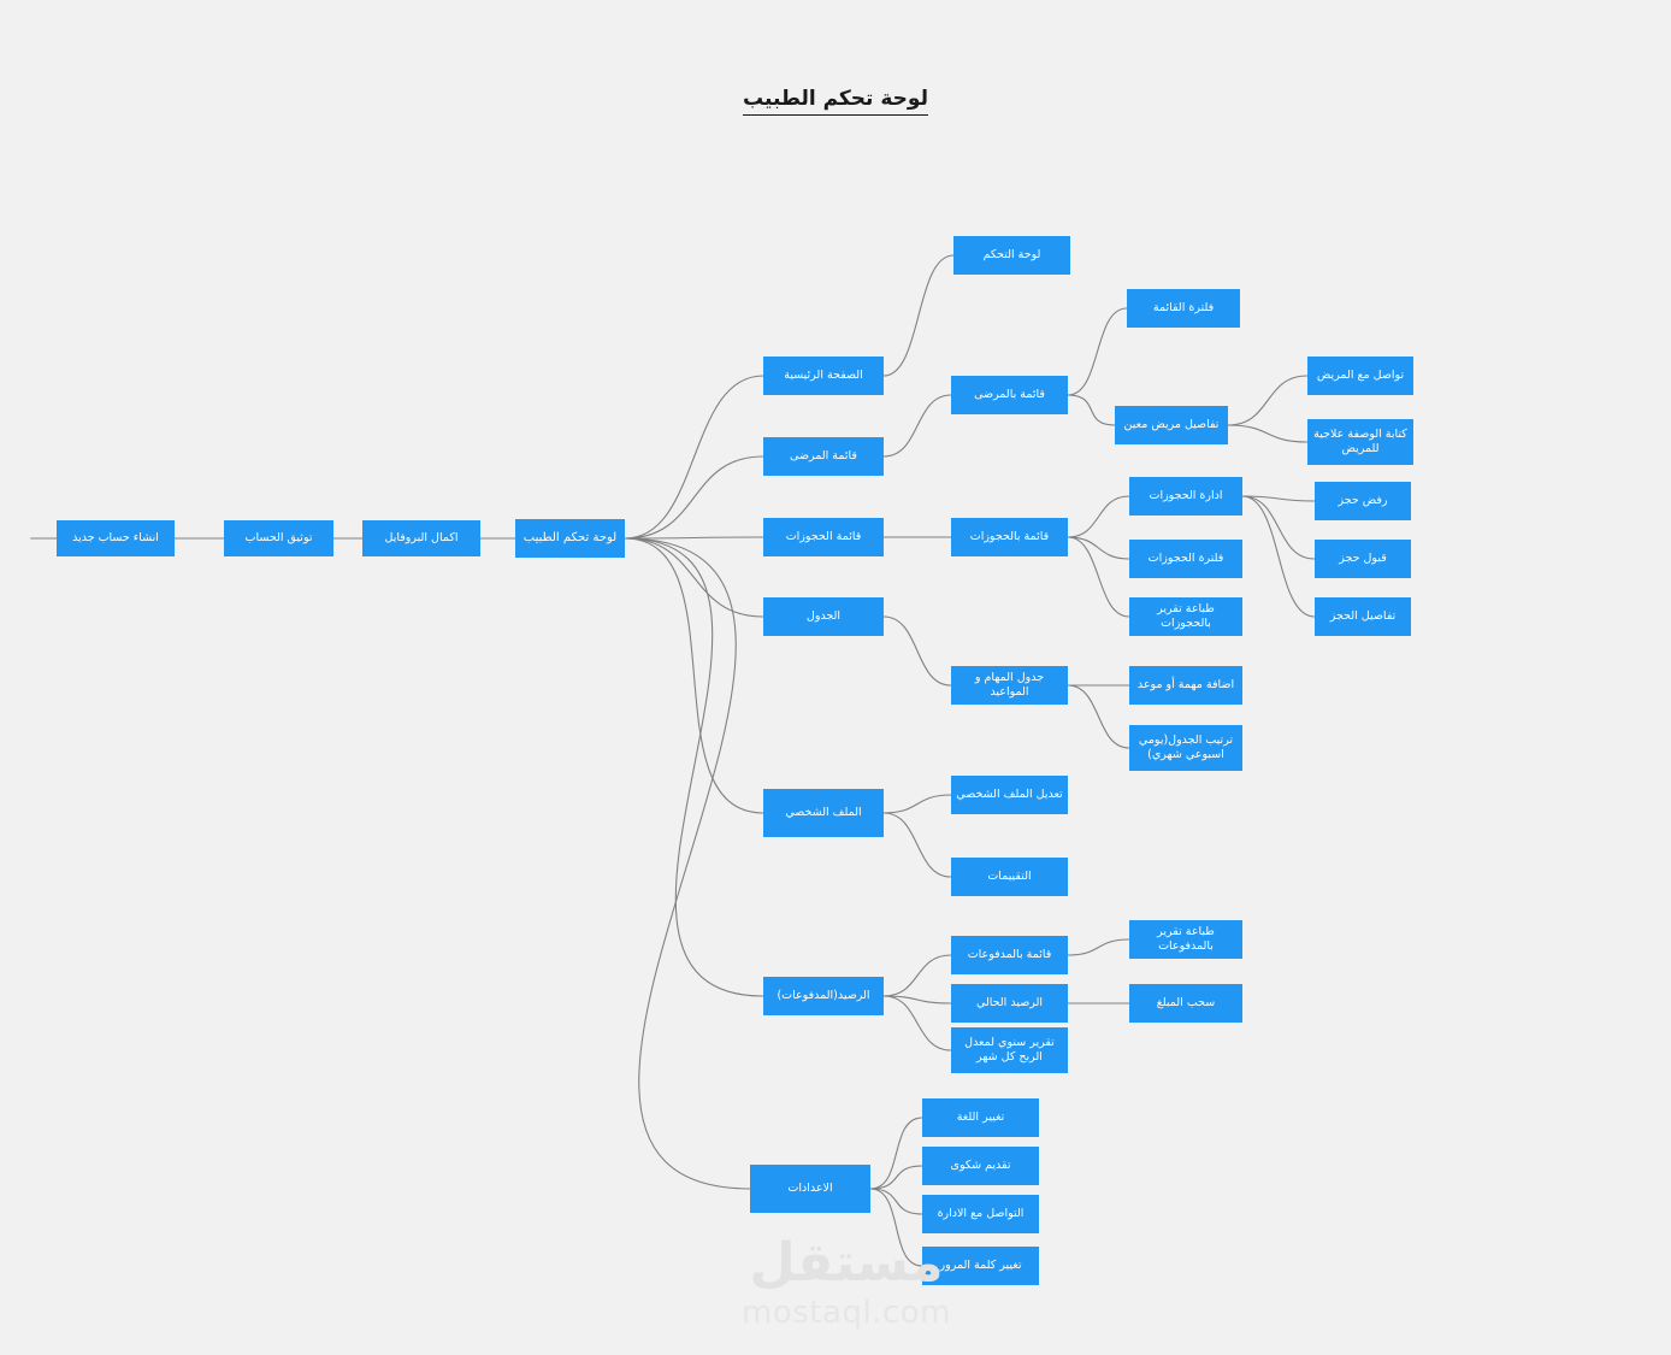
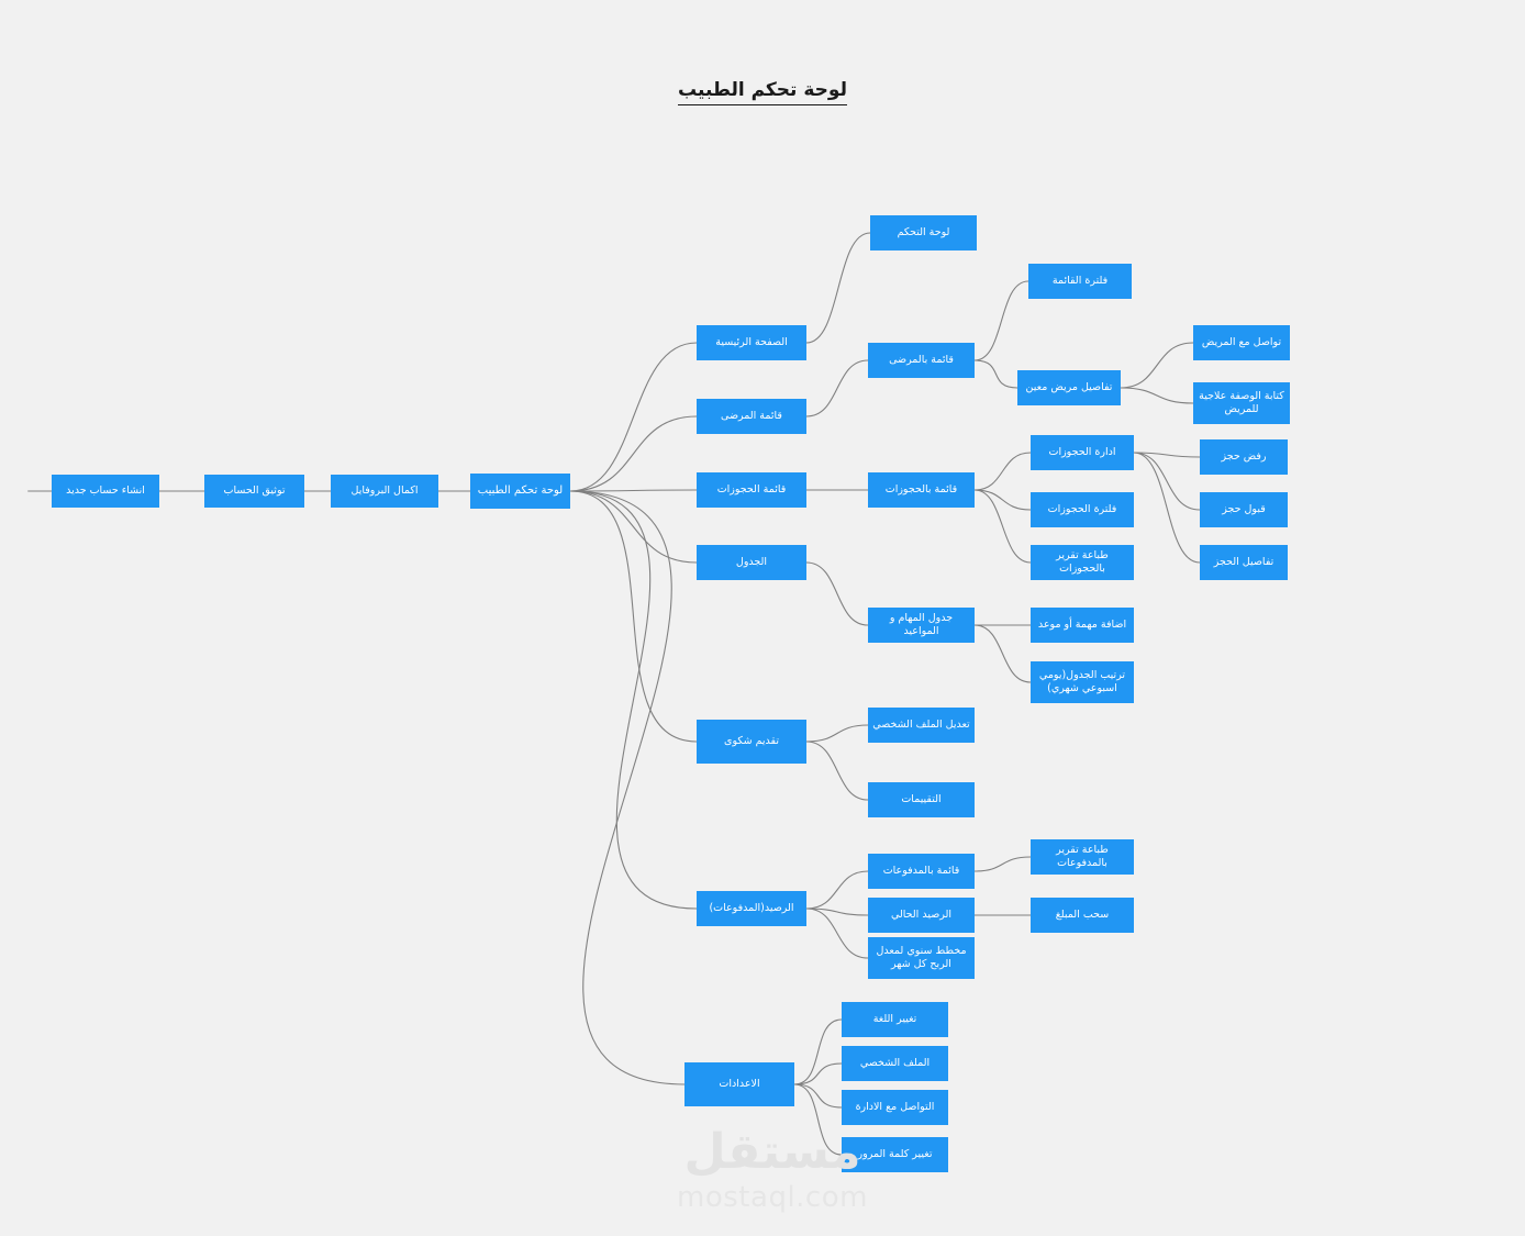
  لوحة تحكم الطبيب
  انشاء حساب جديد
  توثيق الحساب
  اكمال البروفايل
  لوحة تحكم الطبيب
  الصفحة الرئيسية
  قائمة المرضى
  قائمة الحجوزات
  الجدول
- الملف الشخصي
+ تقديم شكوى
  الرصيد(المدفوعات)
  الاعدادات
  لوحة التحكم
  قائمة بالمرضى
  قائمة بالحجوزات
  جدول المهام و المواعيد
  تعديل الملف الشخصي
  التقييمات
  قائمة بالمدفوعات
  الرصيد الحالي
- تقرير سنوي لمعدل الربح كل شهر
+ مخطط سنوي لمعدل الربح كل شهر
  تغيير اللغة
- تقديم شكوى
+ الملف الشخصي
  التواصل مع الادارة
  تغيير كلمة المرور
  فلترة القائمة
  تفاصيل مريض معين
  ادارة الحجوزات
  فلترة الحجوزات
  طباعة تقرير بالحجوزات
  اضافة مهمة أو موعد
  ترتيب الجدول(يومي اسبوعي شهري)
  طباعة تقرير بالمدفوعات
  سحب المبلغ
  تواصل مع المريض
  كتابة الوصفة علاجية للمريض
  رفض حجز
  قبول حجز
  تفاصيل الحجز
